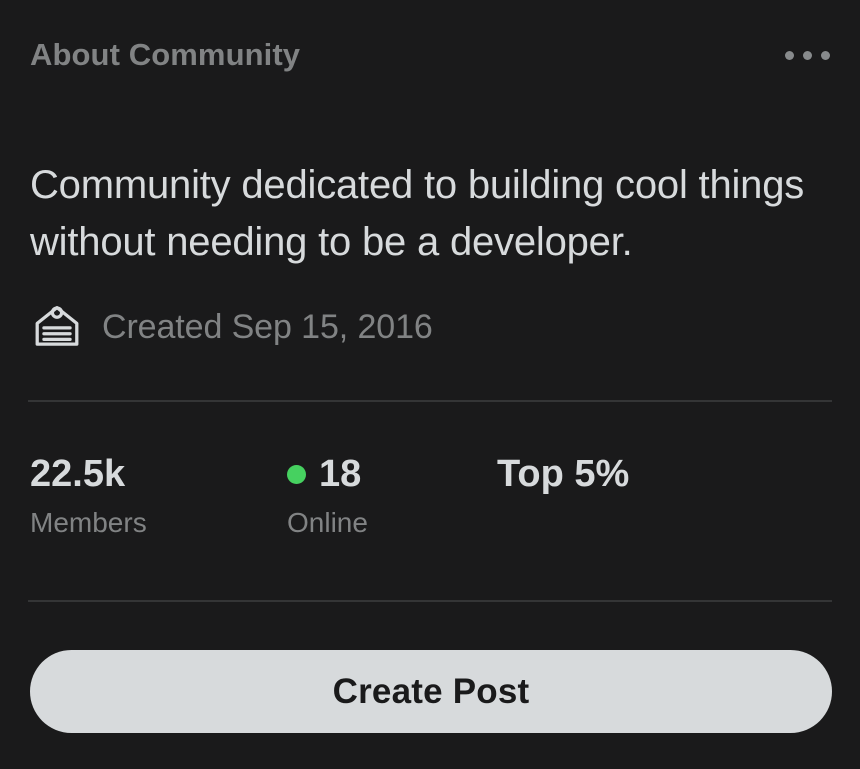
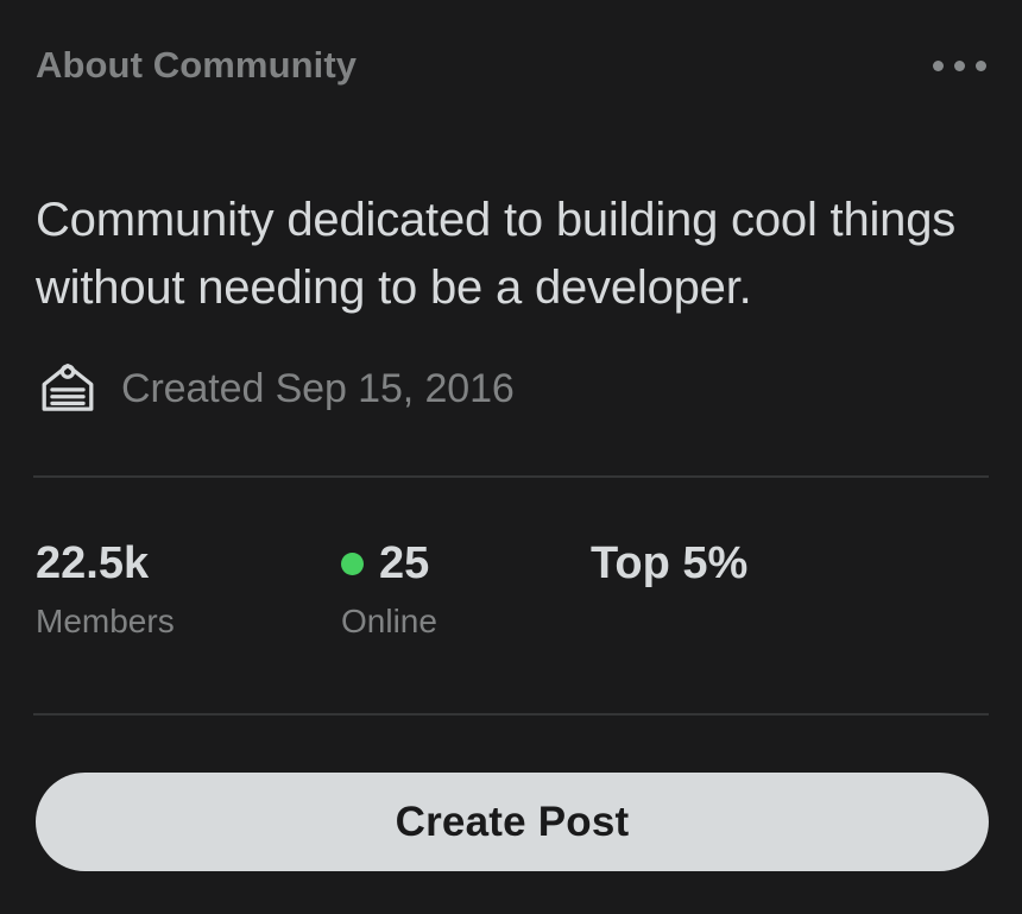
  About Community
  Community dedicated to building cool things without needing to be a developer.
  Created Sep 15, 2016
  22.5k
  Members
- 18
+ 25
  Online
  Top 5%
  Create Post
